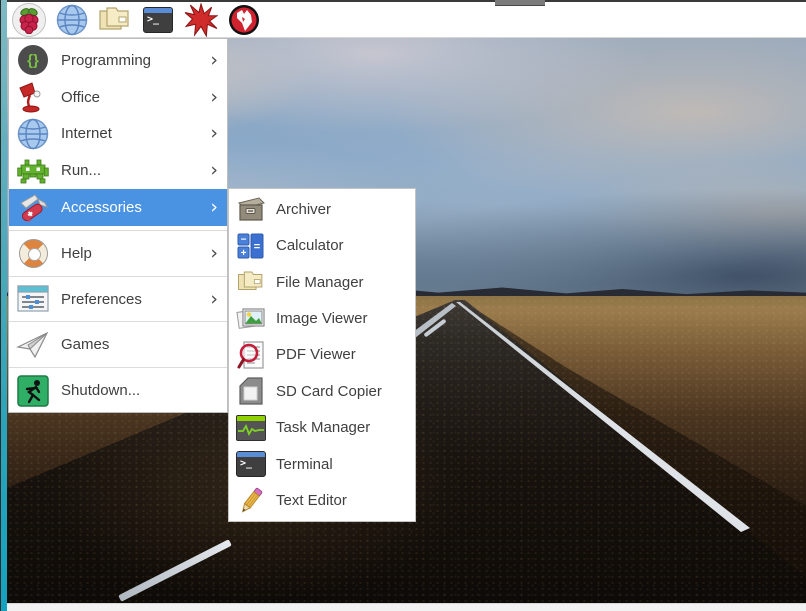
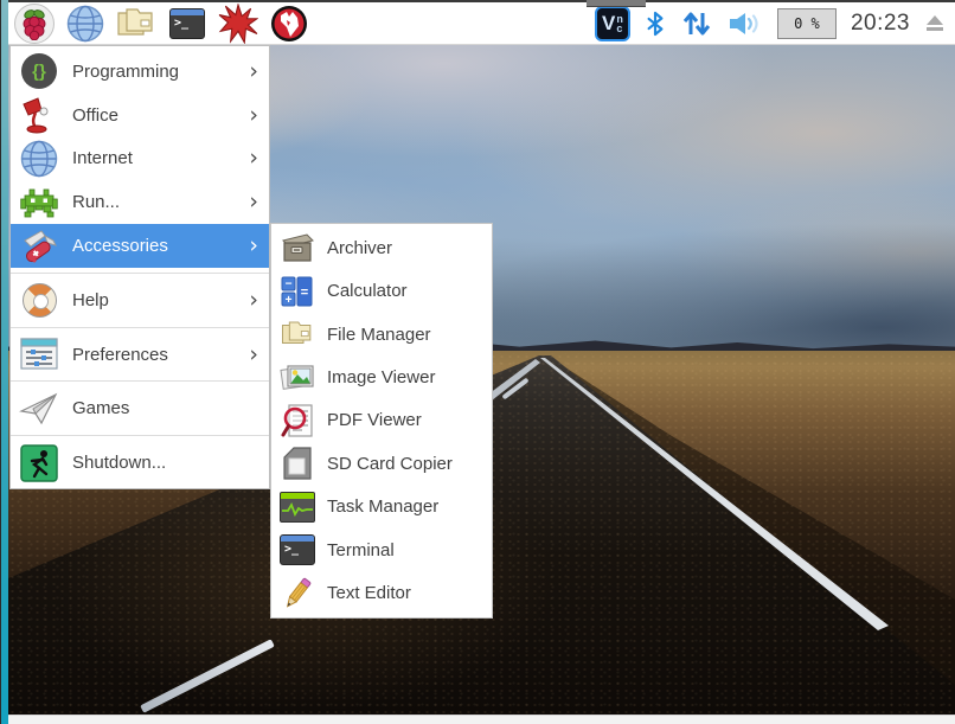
  >_
+ V
+ n
+ c
+ 0 %
+ 20:23
  {}
  Programming
  ›
  Office
  ›
  Internet
  ›
  Run...
  ›
  Accessories
  ›
  Help
  ›
  Preferences
  ›
  Games
  Shutdown...
  Archiver
  −
  +
  =
  Calculator
  File Manager
  Image Viewer
  PDF Viewer
  SD Card Copier
  Task Manager
  >_
  Terminal
  Text Editor
